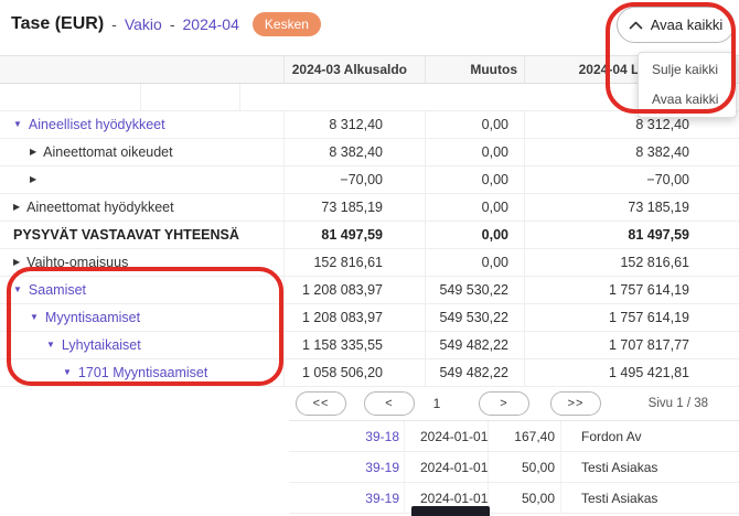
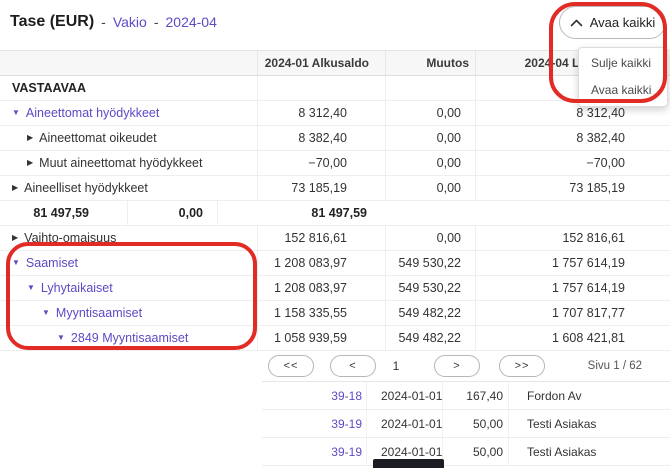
  Tase (EUR)
  -
  Vakio
  -
  2024-04
- Kesken
  Avaa kaikki
- 2024-03 Alkusaldo
+ 2024-01 Alkusaldo
  Muutos
+ VASTAAVAA
  ▼
- Aineelliset hyödykkeet
+ Aineettomat hyödykkeet
  8 312,40
  0,00
  8 312,40
  ▶
  Aineettomat oikeudet
  8 382,40
  0,00
  8 382,40
  ▶
+ Muut aineettomat hyödykkeet
  −70,00
  0,00
  −70,00
  ▶
- Aineettomat hyödykkeet
+ Aineelliset hyödykkeet
  73 185,19
  0,00
  73 185,19
- PYSYVÄT VASTAAVAT YHTEENSÄ
  81 497,59
  0,00
  81 497,59
  ▶
  Vaihto-omaisuus
  152 816,61
  0,00
  152 816,61
  ▼
  Saamiset
  1 208 083,97
  549 530,22
  1 757 614,19
  ▼
- Myyntisaamiset
+ Lyhytaikaiset
  1 208 083,97
  549 530,22
  1 757 614,19
  ▼
- Lyhytaikaiset
+ Myyntisaamiset
  1 158 335,55
  549 482,22
  1 707 817,77
  ▼
- 1701 Myyntisaamiset
+ 2849 Myyntisaamiset
- 1 058 506,20
+ 1 058 939,59
  549 482,22
- 1 495 421,81
+ 1 608 421,81
  <<
  <
  1
  >
  >>
- Sivu 1 / 38
+ Sivu 1 / 62
  39-18
  2024-01-01
  167,40
  Fordon Av
  39-19
  2024-01-01
  50,00
  Testi Asiakas
  39-19
  2024-01-01
  50,00
  Testi Asiakas
  Sulje kaikki
  Avaa kaikki
